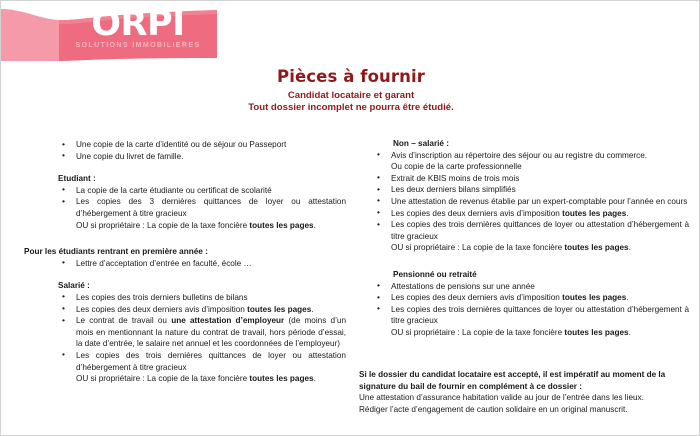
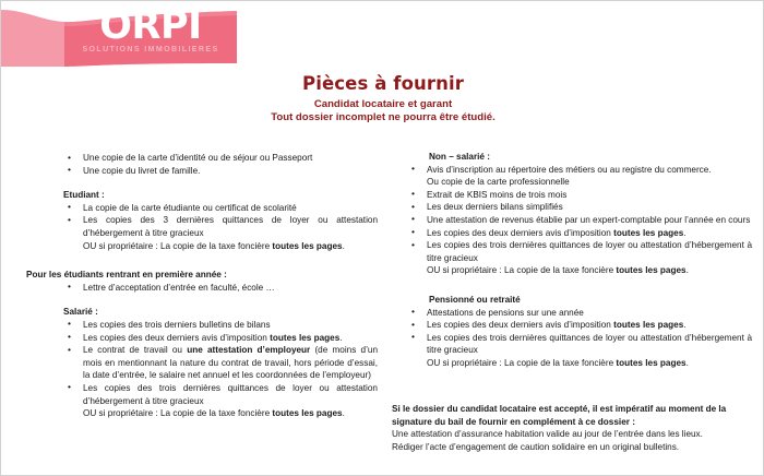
  ORPI
  SOLUTIONS IMMOBILIERES
  Pièces à fournir
  Candidat locataire et garant
  Tout dossier incomplet ne pourra être étudié.
  Une copie de la carte d’identité ou de séjour ou Passeport
  Une copie du livret de famille.
  Etudiant :
  La copie de la carte étudiante ou certificat de scolarité
  Les copies des 3 dernières quittances de loyer ou attestation d’hébergement à titre gracieux
  OU si propriétaire : La copie de la taxe foncière toutes les pages.
  Pour les étudiants rentrant en première année :
  Lettre d’acceptation d’entrée en faculté, école …
  Salarié :
  Les copies des trois derniers bulletins de bilans
  Les copies des deux derniers avis d’imposition toutes les pages.
  Le contrat de travail ou une attestation d’employeur (de moins d’un mois en mentionnant la nature du contrat de travail, hors période d’essai, la date d’entrée, le salaire net annuel et les coordonnées de l’employeur)
  Les copies des trois dernières quittances de loyer ou attestation d’hébergement à titre gracieux
  OU si propriétaire : La copie de la taxe foncière toutes les pages.
  Non – salarié :
- Avis d’inscription au répertoire des séjour ou au registre du commerce.
+ Avis d’inscription au répertoire des métiers ou au registre du commerce.
  Ou copie de la carte professionnelle
  Extrait de KBIS moins de trois mois
  Les deux derniers bilans simplifiés
  Une attestation de revenus établie par un expert-comptable pour l’année en cours
  Les copies des deux derniers avis d’imposition toutes les pages.
  Les copies des trois dernières quittances de loyer ou attestation d’hébergement à titre gracieux
  OU si propriétaire : La copie de la taxe foncière toutes les pages.
  Pensionné ou retraité
  Attestations de pensions sur une année
  Les copies des deux derniers avis d’imposition toutes les pages.
  Les copies des trois dernières quittances de loyer ou attestation d’hébergement à titre gracieux
  OU si propriétaire : La copie de la taxe foncière toutes les pages.
  Si le dossier du candidat locataire est accepté, il est impératif au moment de la
  signature du bail de fournir en complément à ce dossier :
  Une attestation d’assurance habitation valide au jour de l’entrée dans les lieux.
- Rédiger l’acte d’engagement de caution solidaire en un original manuscrit.
+ Rédiger l’acte d’engagement de caution solidaire en un original bulletins.
